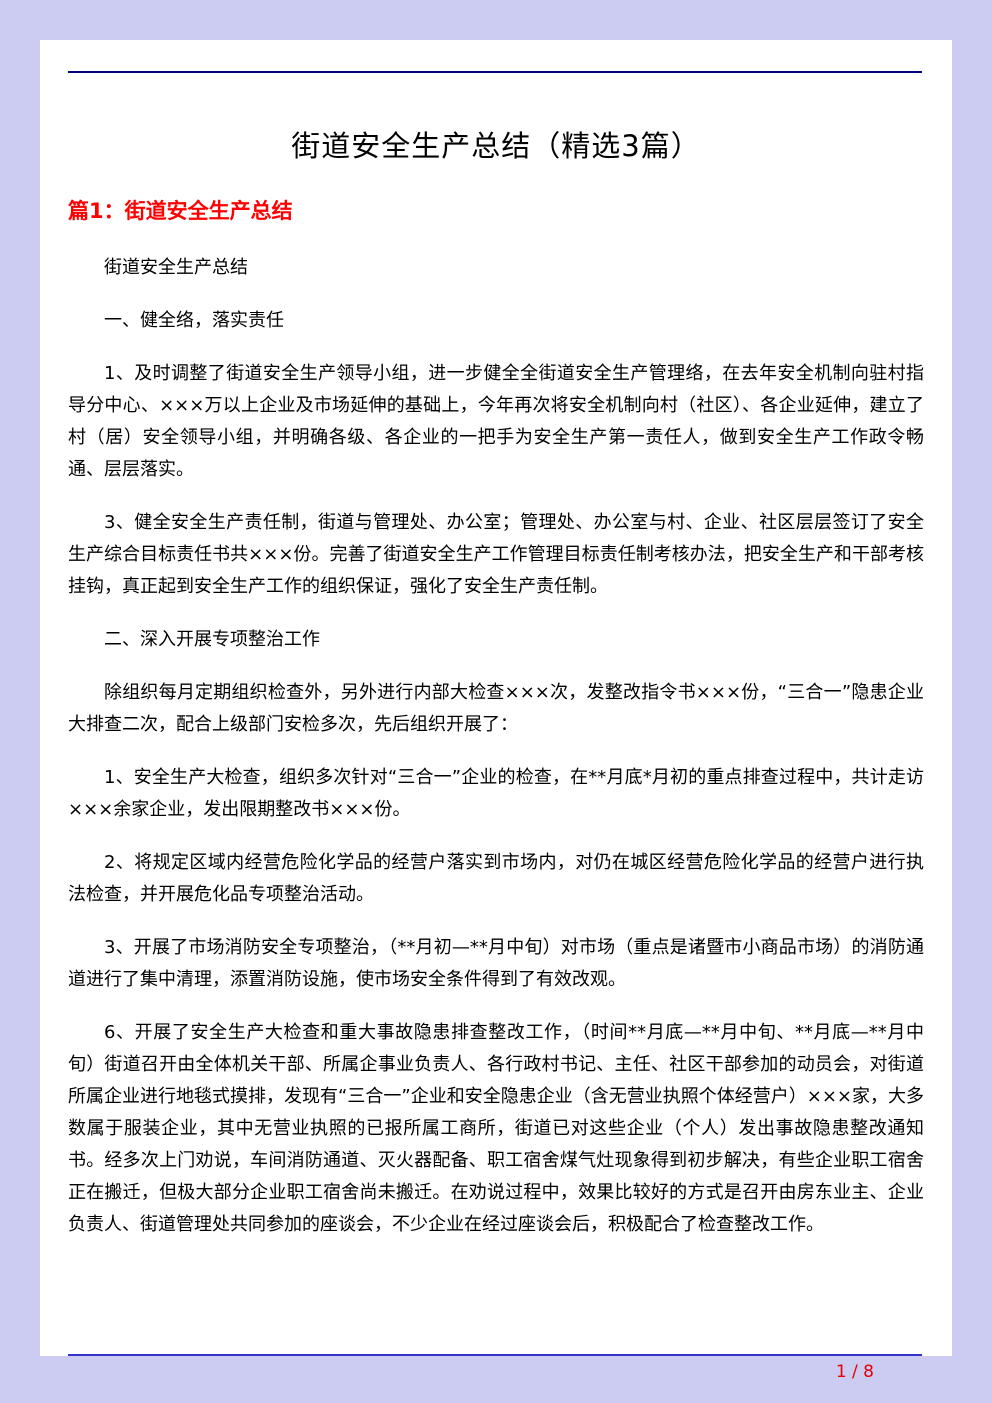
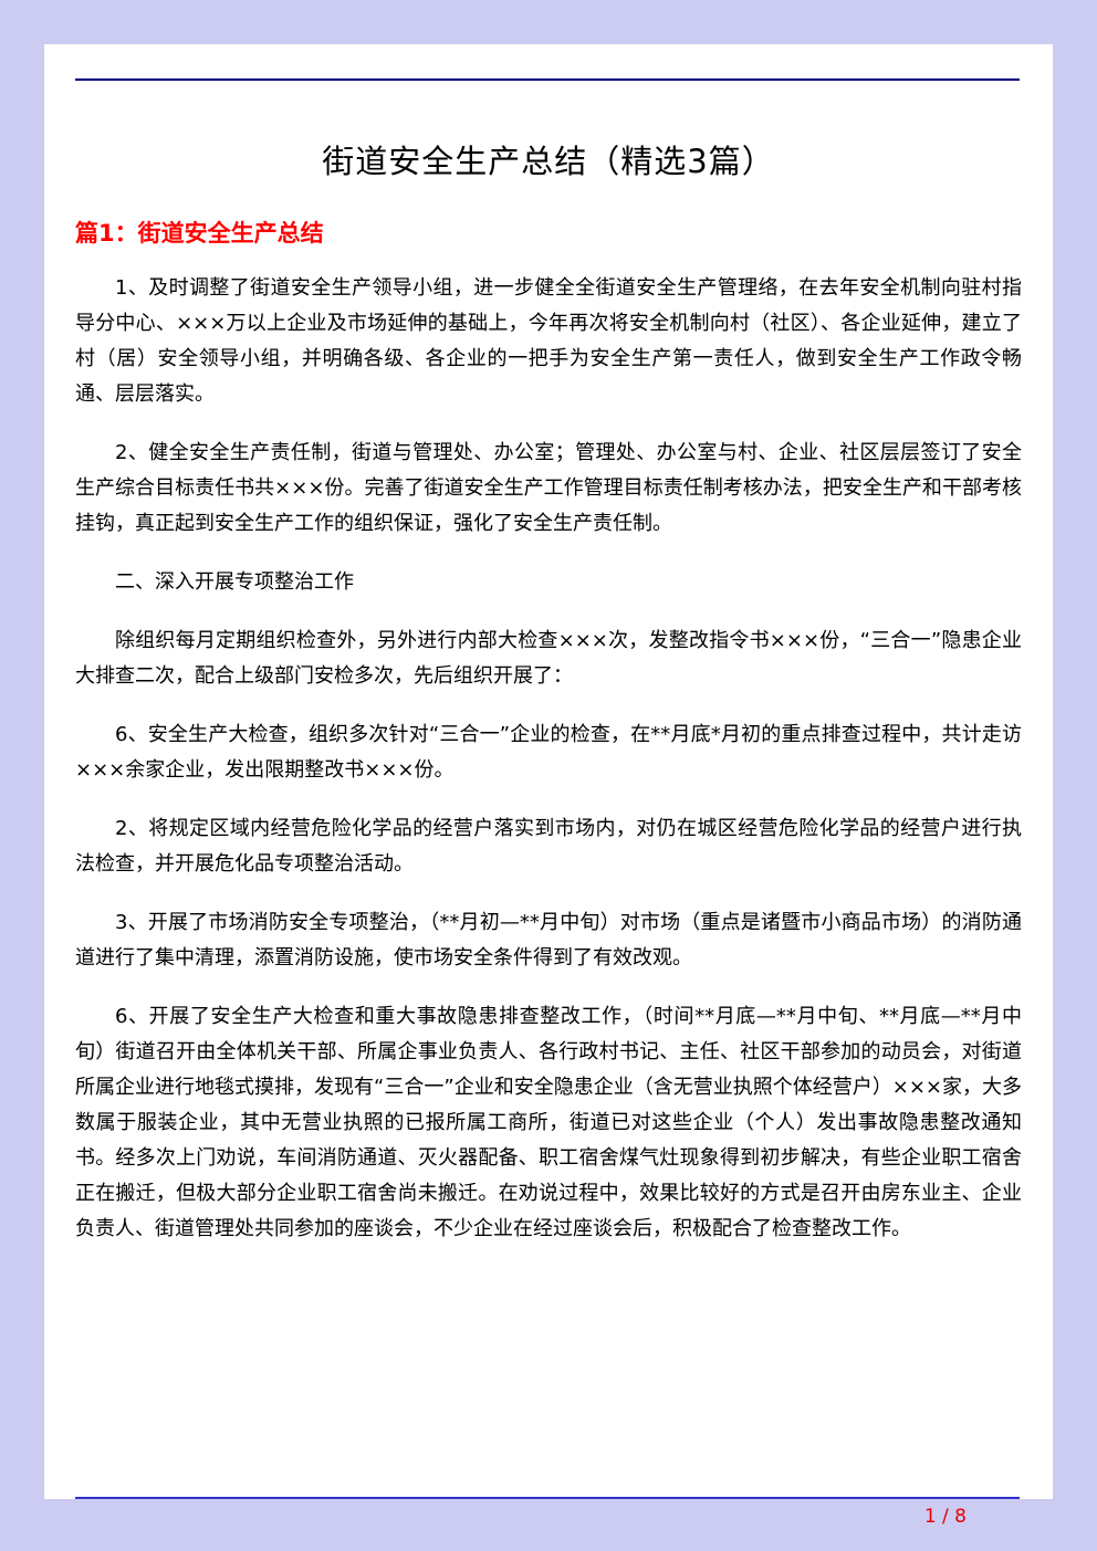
  街道安全生产总结（精选3篇）
  篇1：街道安全生产总结
- 街道安全生产总结
- 一、健全络，落实责任
  1、及时调整了街道安全生产领导小组，进一步健全全街道安全生产管理络，在去年安全机制向驻村指导分中心、×××万以上企业及市场延伸的基础上，今年再次将安全机制向村（社区）、各企业延伸，建立了村（居）安全领导小组，并明确各级、各企业的一把手为安全生产第一责任人，做到安全生产工作政令畅通、层层落实。
- 3、健全安全生产责任制，街道与管理处、办公室；管理处、办公室与村、企业、社区层层签订了安全生产综合目标责任书共×××份。完善了街道安全生产工作管理目标责任制考核办法，把安全生产和干部考核挂钩，真正起到安全生产工作的组织保证，强化了安全生产责任制。
+ 2、健全安全生产责任制，街道与管理处、办公室；管理处、办公室与村、企业、社区层层签订了安全生产综合目标责任书共×××份。完善了街道安全生产工作管理目标责任制考核办法，把安全生产和干部考核挂钩，真正起到安全生产工作的组织保证，强化了安全生产责任制。
  二、深入开展专项整治工作
  除组织每月定期组织检查外，另外进行内部大检查×××次，发整改指令书×××份，“三合一”隐患企业大排查二次，配合上级部门安检多次，先后组织开展了：
- 1、安全生产大检查，组织多次针对“三合一”企业的检查，在**月底*月初的重点排查过程中，共计走访×××余家企业，发出限期整改书×××份。
+ 6、安全生产大检查，组织多次针对“三合一”企业的检查，在**月底*月初的重点排查过程中，共计走访×××余家企业，发出限期整改书×××份。
  2、将规定区域内经营危险化学品的经营户落实到市场内，对仍在城区经营危险化学品的经营户进行执法检查，并开展危化品专项整治活动。
  3、开展了市场消防安全专项整治，（**月初—**月中旬）对市场（重点是诸暨市小商品市场）的消防通道进行了集中清理，添置消防设施，使市场安全条件得到了有效改观。
  6、开展了安全生产大检查和重大事故隐患排查整改工作，（时间**月底—**月中旬、**月底—**月中旬）街道召开由全体机关干部、所属企事业负责人、各行政村书记、主任、社区干部参加的动员会，对街道所属企业进行地毯式摸排，发现有“三合一”企业和安全隐患企业（含无营业执照个体经营户）×××家，大多数属于服装企业，其中无营业执照的已报所属工商所，街道已对这些企业（个人）发出事故隐患整改通知书。经多次上门劝说，车间消防通道、灭火器配备、职工宿舍煤气灶现象得到初步解决，有些企业职工宿舍正在搬迁，但极大部分企业职工宿舍尚未搬迁。在劝说过程中，效果比较好的方式是召开由房东业主、企业负责人、街道管理处共同参加的座谈会，不少企业在经过座谈会后，积极配合了检查整改工作。
  1 / 8
